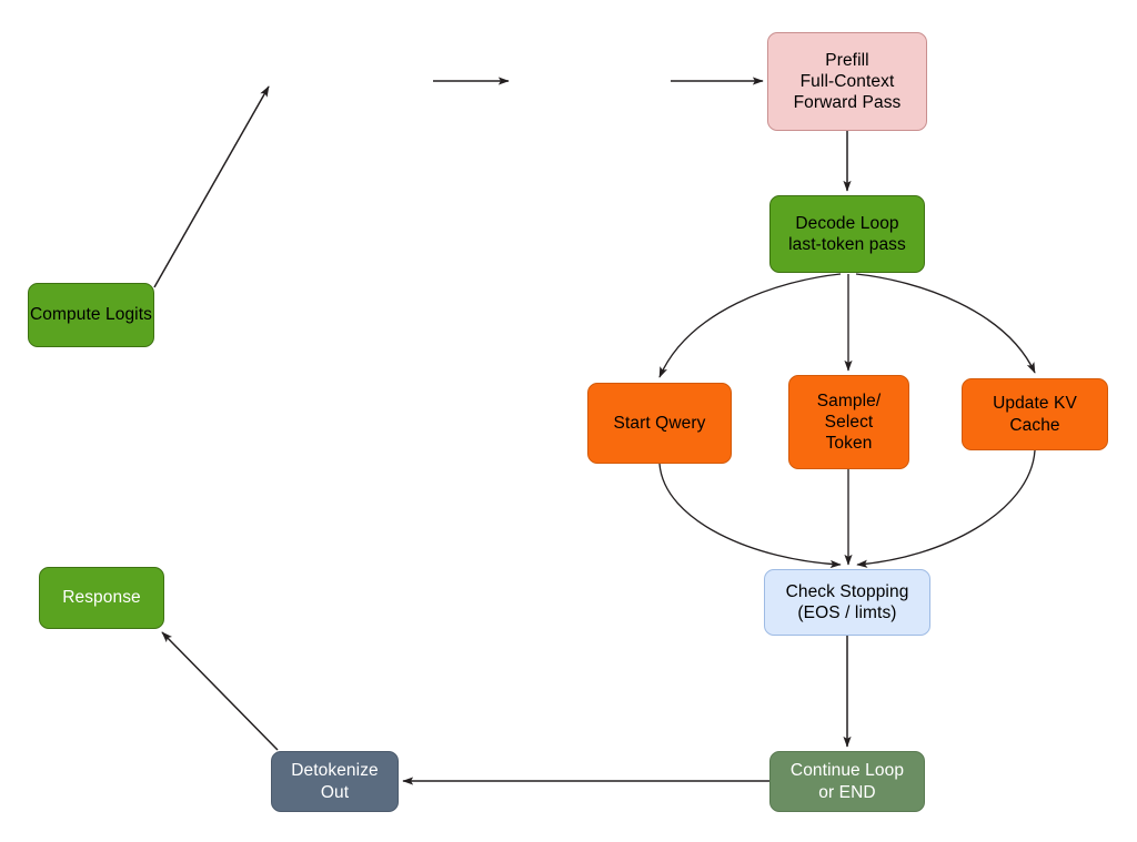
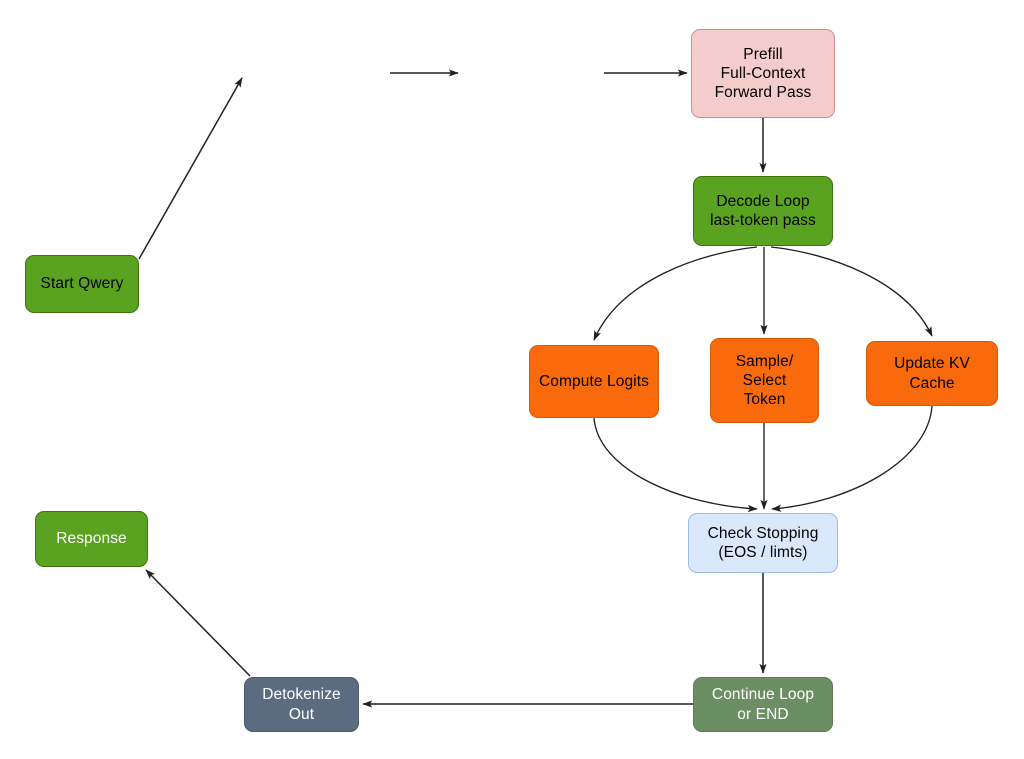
- Compute Logits
+ Start Qwery
  Prefill
  Full-Context
  Forward Pass
  Decode Loop
  last-token pass
- Start Qwery
+ Compute Logits
  Sample/
  Select
  Token
  Update KV
  Cache
  Check Stopping
  (EOS / limts)
  Continue Loop
  or END
  Detokenize
  Out
  Response
